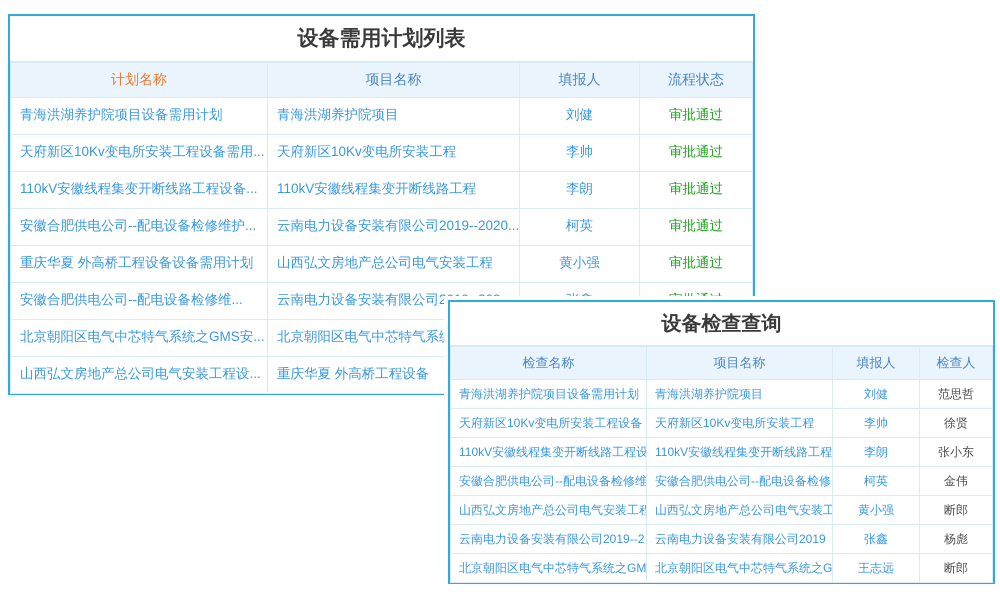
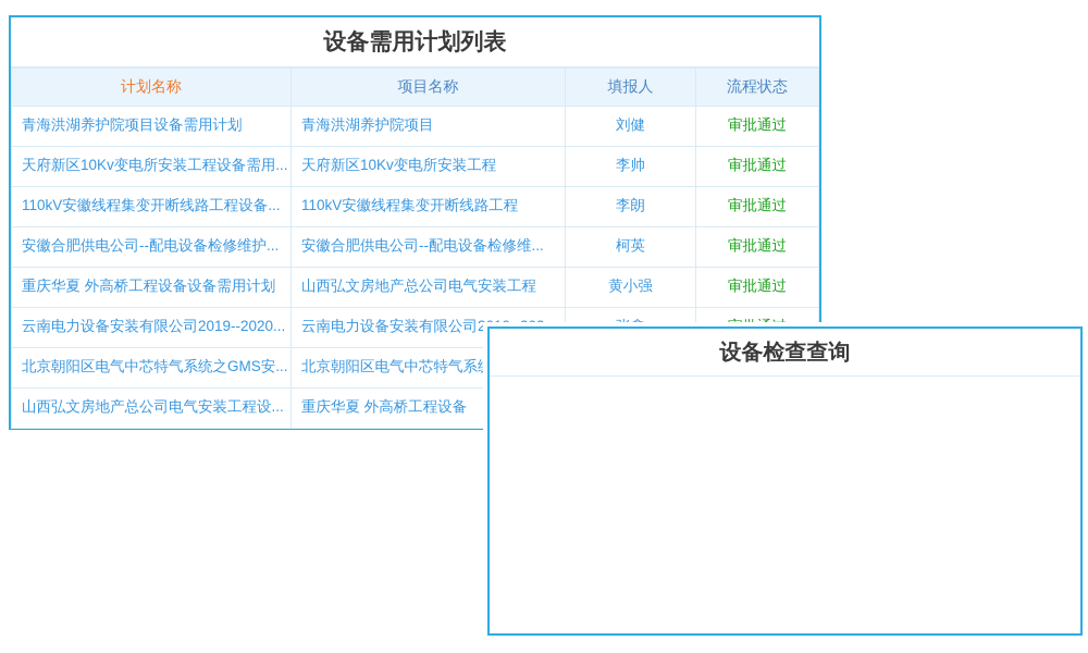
  设备需用计划列表
  计划名称	项目名称	填报人	流程状态
  青海洪湖养护院项目设备需用计划	青海洪湖养护院项目	刘健	审批通过
  天府新区10Kv变电所安装工程设备需用...	天府新区10Kv变电所安装工程	李帅	审批通过
  110kV安徽线程集变开断线路工程设备...	110kV安徽线程集变开断线路工程	李朗	审批通过
- 安徽合肥供电公司--配电设备检修维护...	云南电力设备安装有限公司2019--2020...	柯英	审批通过
+ 安徽合肥供电公司--配电设备检修维护...	安徽合肥供电公司--配电设备检修维...	柯英	审批通过
  重庆华夏 外高桥工程设备设备需用计划	山西弘文房地产总公司电气安装工程	黄小强	审批通过
- 安徽合肥供电公司--配电设备检修维...	云南电力设备安装有限公司2
+ 云南电力设备安装有限公司2019--2020...	云南电力设备安装有限公司2
  北京朝阳区电气中芯特气系统之GMS安...	北京朝阳区电气中芯特气系统
  山西弘文房地产总公司电气安装工程设...	重庆华夏 外高桥工程设备
  设备检查查询
- 检查名称	项目名称	填报人	检查人
- 青海洪湖养护院项目设备需用计划	青海洪湖养护院项目	刘健	范思哲
- 天府新区10Kv变电所安装工程设备	天府新区10Kv变电所安装工程	李帅	徐贤
- 110kV安徽线程集变开断线路工程设	110kV安徽线程集变开断线路工程	李朗	张小东
- 安徽合肥供电公司--配电设备检修维	安徽合肥供电公司--配电设备检修	柯英	金伟
- 山西弘文房地产总公司电气安装工程	山西弘文房地产总公司电气安装工	黄小强	断郎
- 云南电力设备安装有限公司2019--2	云南电力设备安装有限公司2019	张鑫	杨彪
- 北京朝阳区电气中芯特气系统之GM	北京朝阳区电气中芯特气系统之G	王志远	断郎
